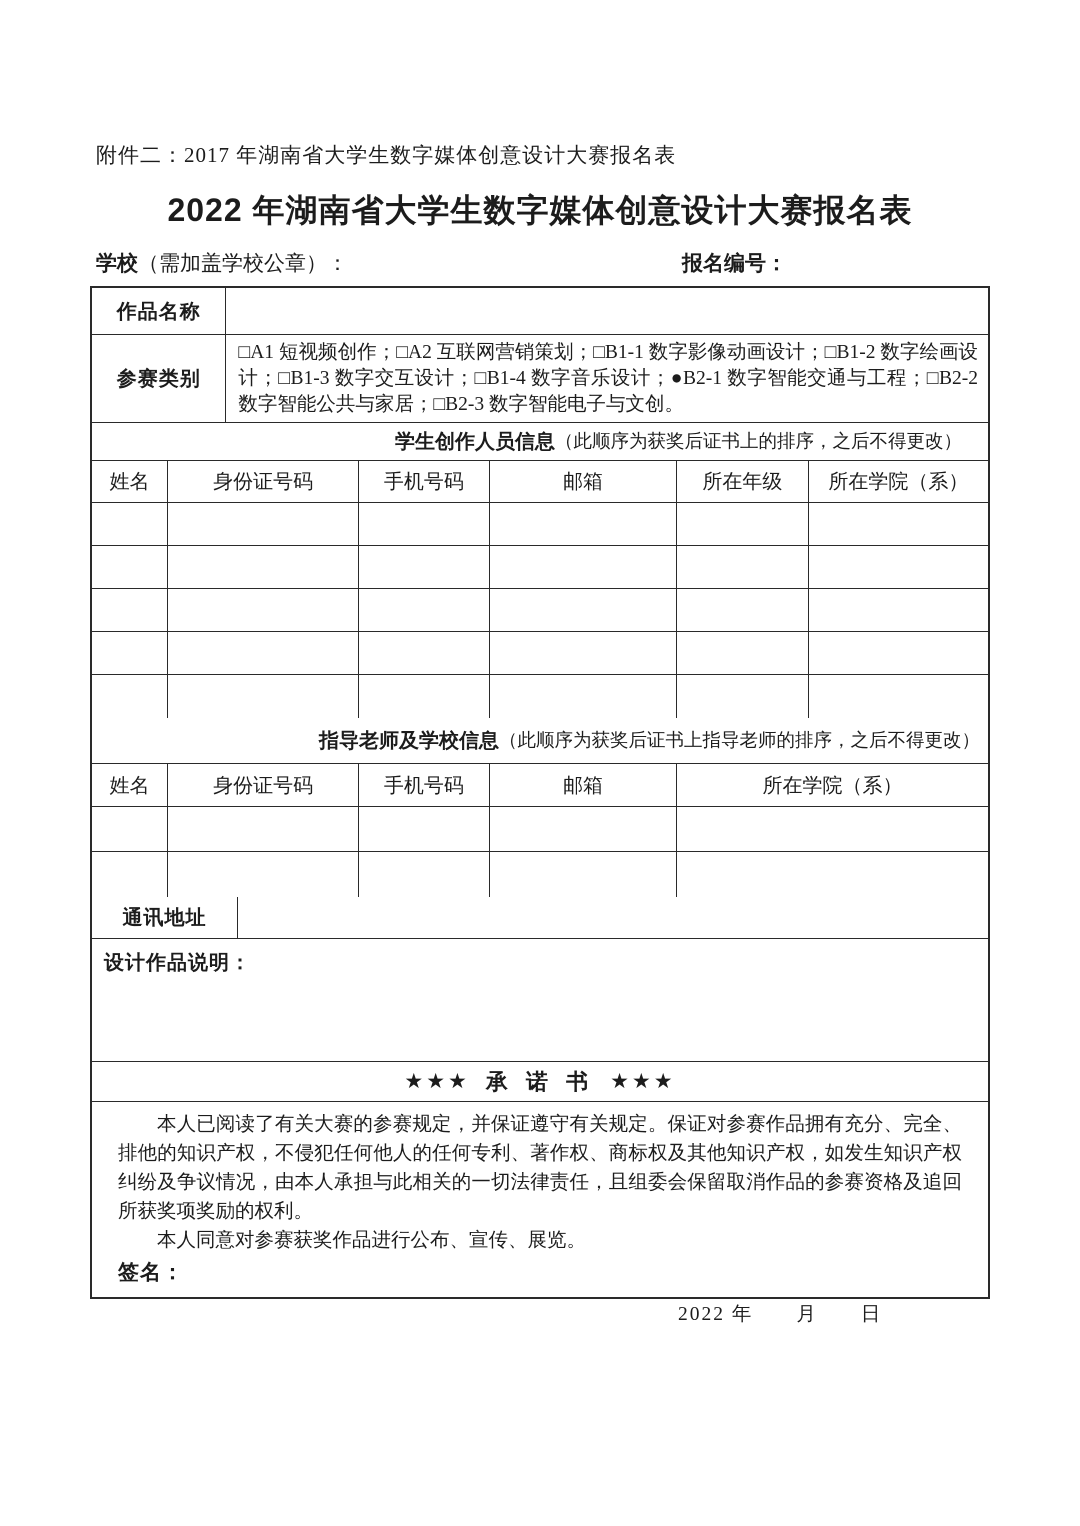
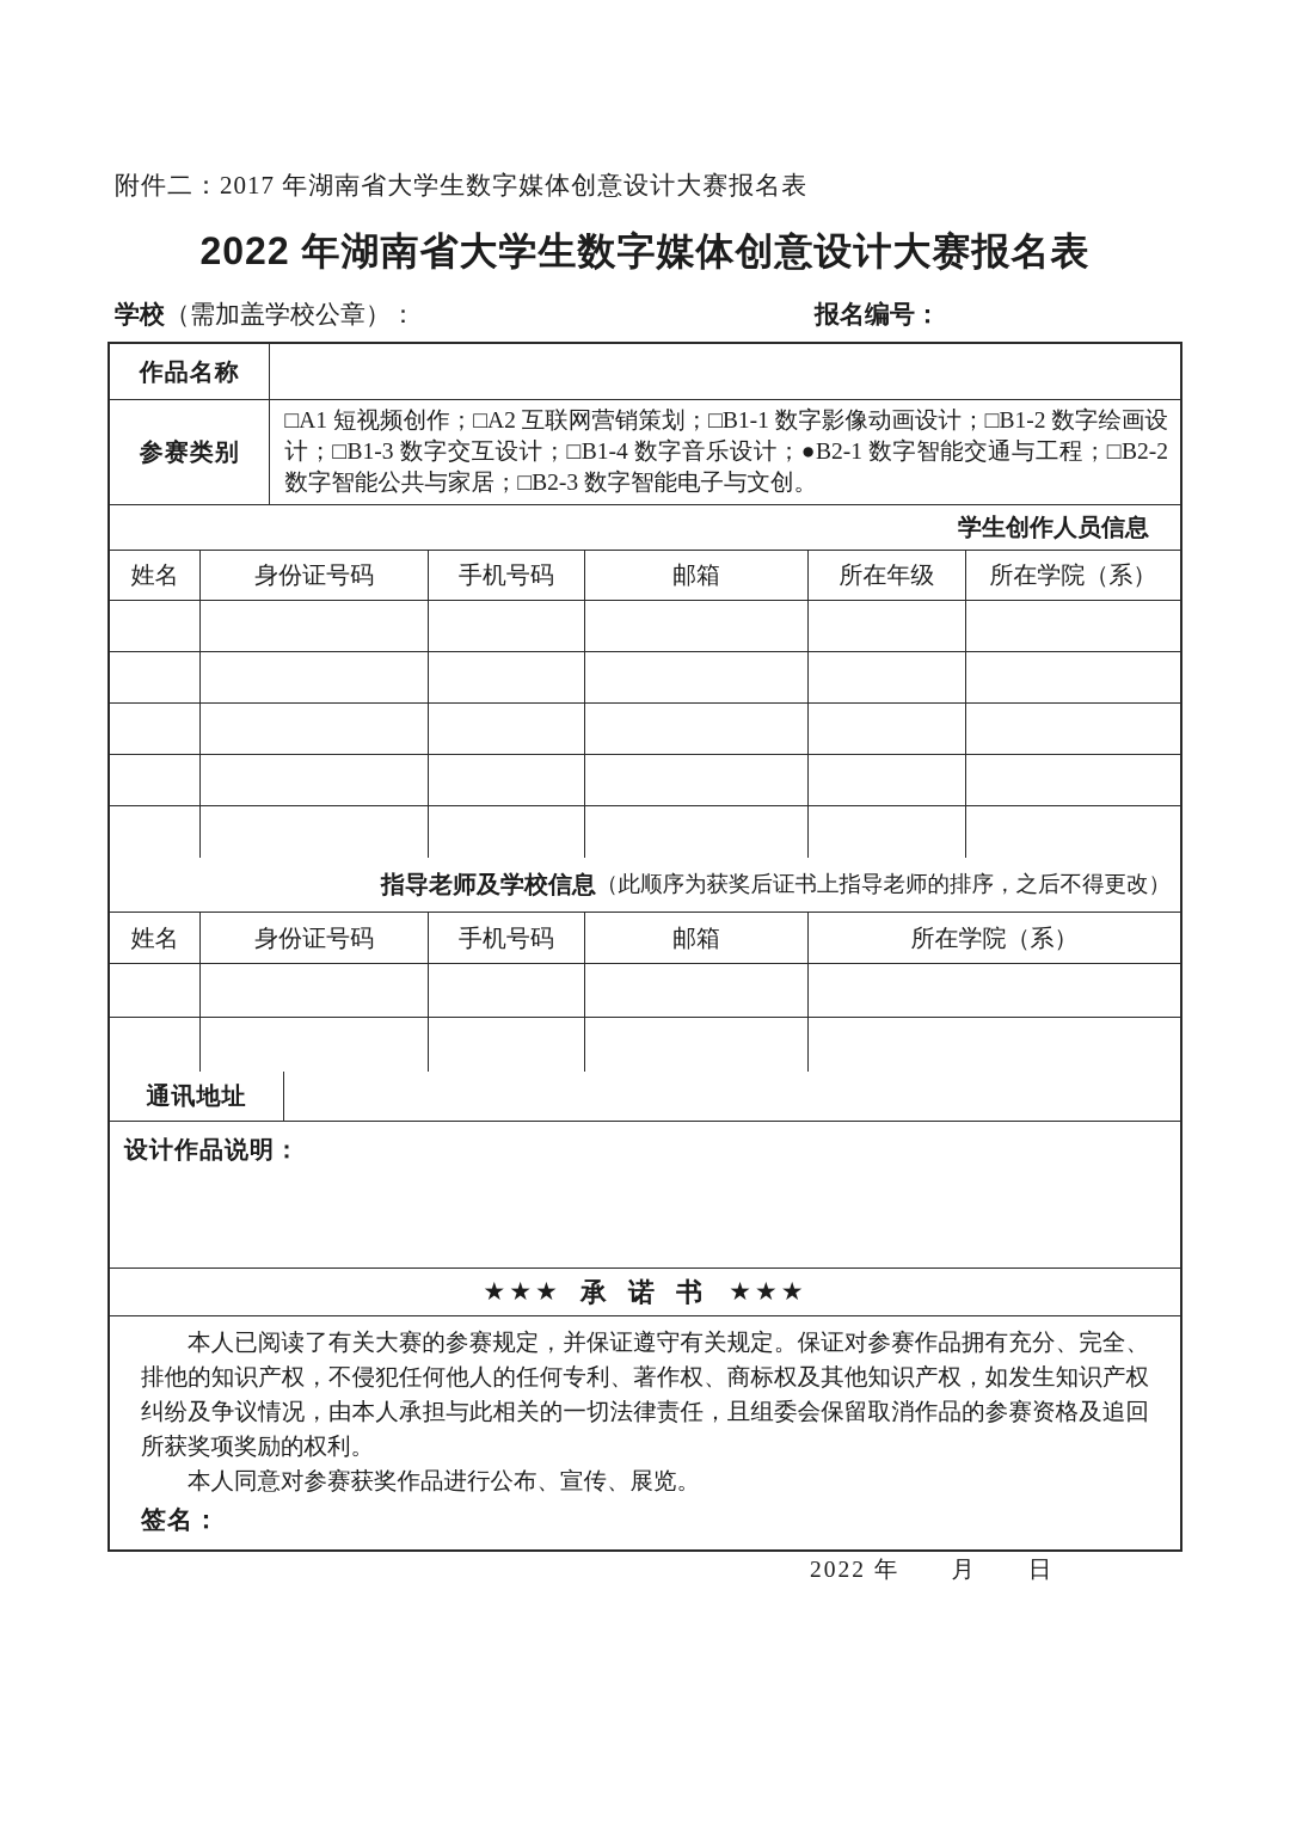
  附件二：2017 年湖南省大学生数字媒体创意设计大赛报名表
  2022 年湖南省大学生数字媒体创意设计大赛报名表
  学校（需加盖学校公章）：
  报名编号：
  作品名称
  参赛类别
  □A1 短视频创作；□A2 互联网营销策划；□B1-1 数字影像动画设计；□B1-2 数字绘画设计；□B1-3 数字交互设计；□B1-4 数字音乐设计；●B2-1 数字智能交通与工程；□B2-2 数字智能公共与家居；□B2-3 数字智能电子与文创。
  学生创作人员信息
- （此顺序为获奖后证书上的排序，之后不得更改）
  姓名
  身份证号码
  手机号码
  邮箱
  所在年级
  所在学院（系）
  指导老师及学校信息
  （此顺序为获奖后证书上指导老师的排序，之后不得更改）
  姓名
  身份证号码
  手机号码
  邮箱
  所在学院（系）
  通讯地址
  设计作品说明：
  ★★★
  承 诺 书
  ★★★
  本人已阅读了有关大赛的参赛规定，并保证遵守有关规定。保证对参赛作品拥有充分、完全、排他的知识产权，不侵犯任何他人的任何专利、著作权、商标权及其他知识产权，如发生知识产权纠纷及争议情况，由本人承担与此相关的一切法律责任，且组委会保留取消作品的参赛资格及追回所获奖项奖励的权利。
  本人同意对参赛获奖作品进行公布、宣传、展览。
  签名：
  2022 年 月 日
